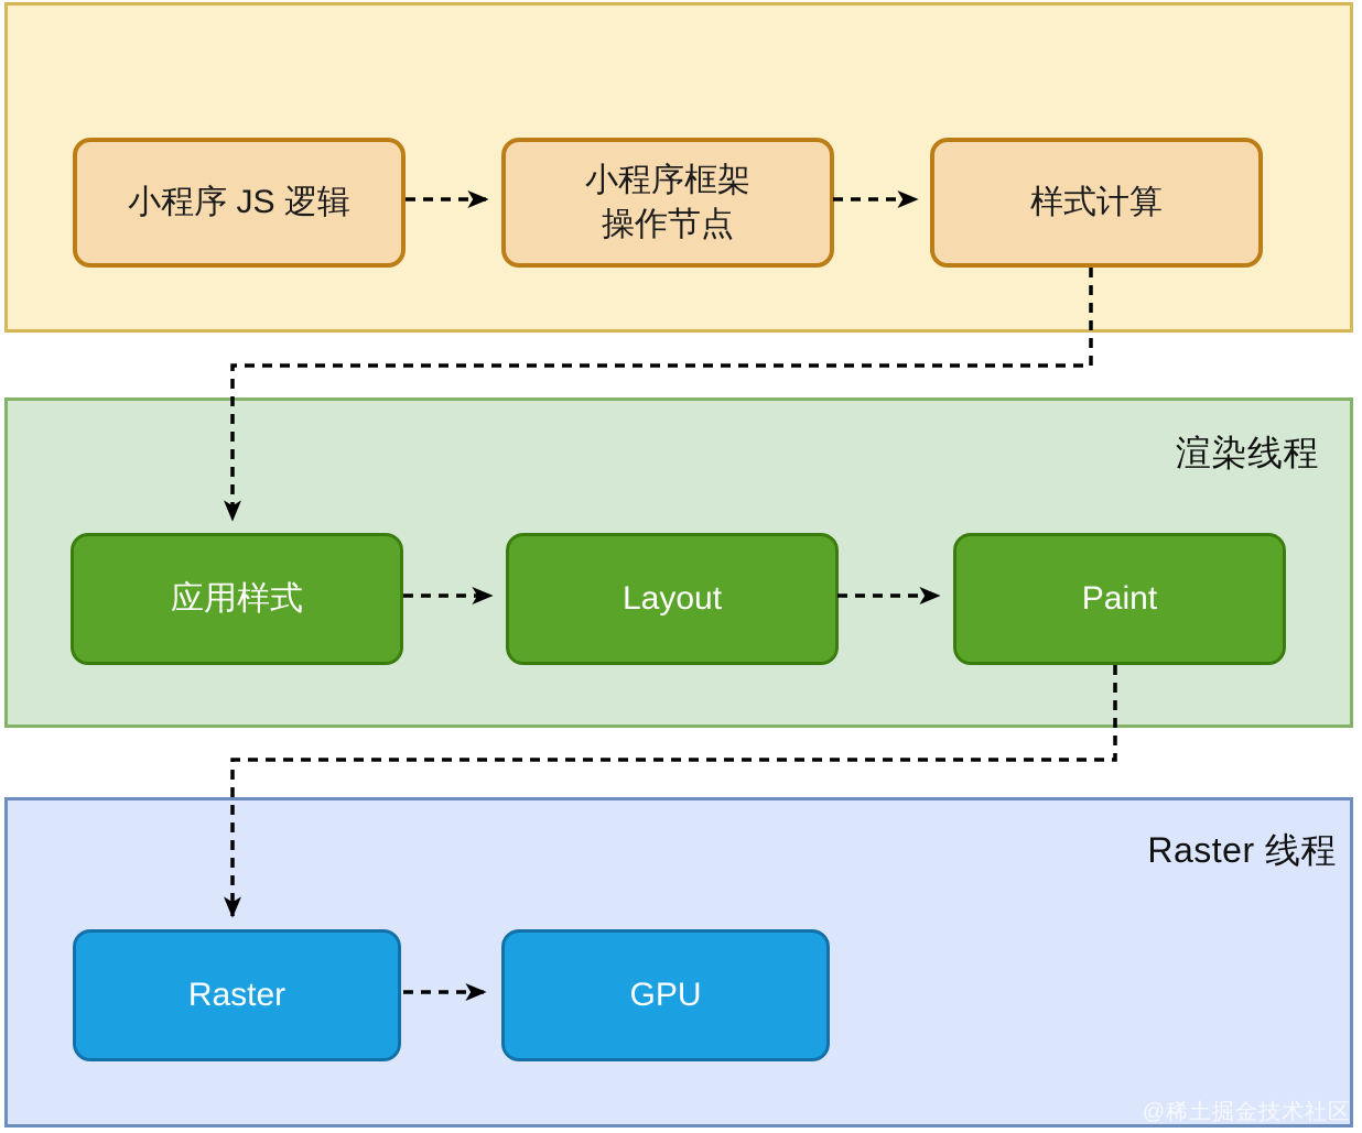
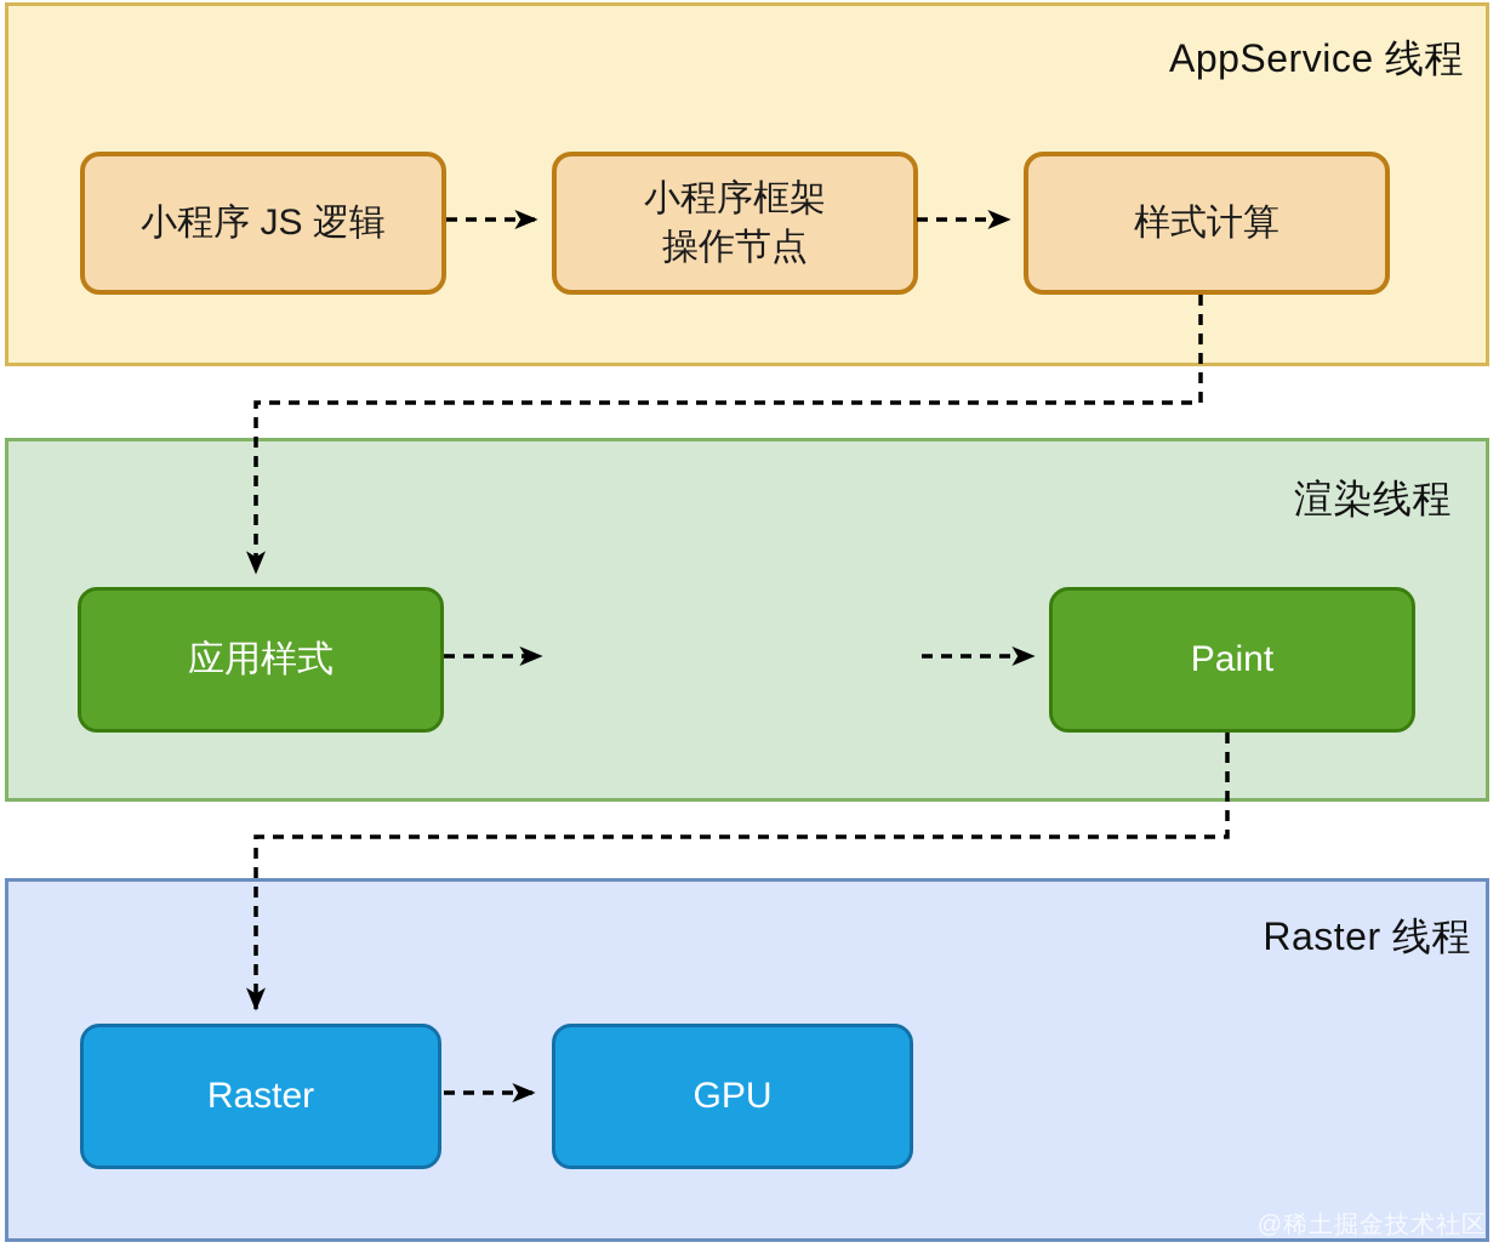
+ AppService 线程
  小程序 JS 逻辑
  小程序框架
  操作节点
  样式计算
  渲染线程
  应用样式
- Layout
  Paint
  Raster 线程
  Raster
  GPU
  @稀土掘金技术社区
